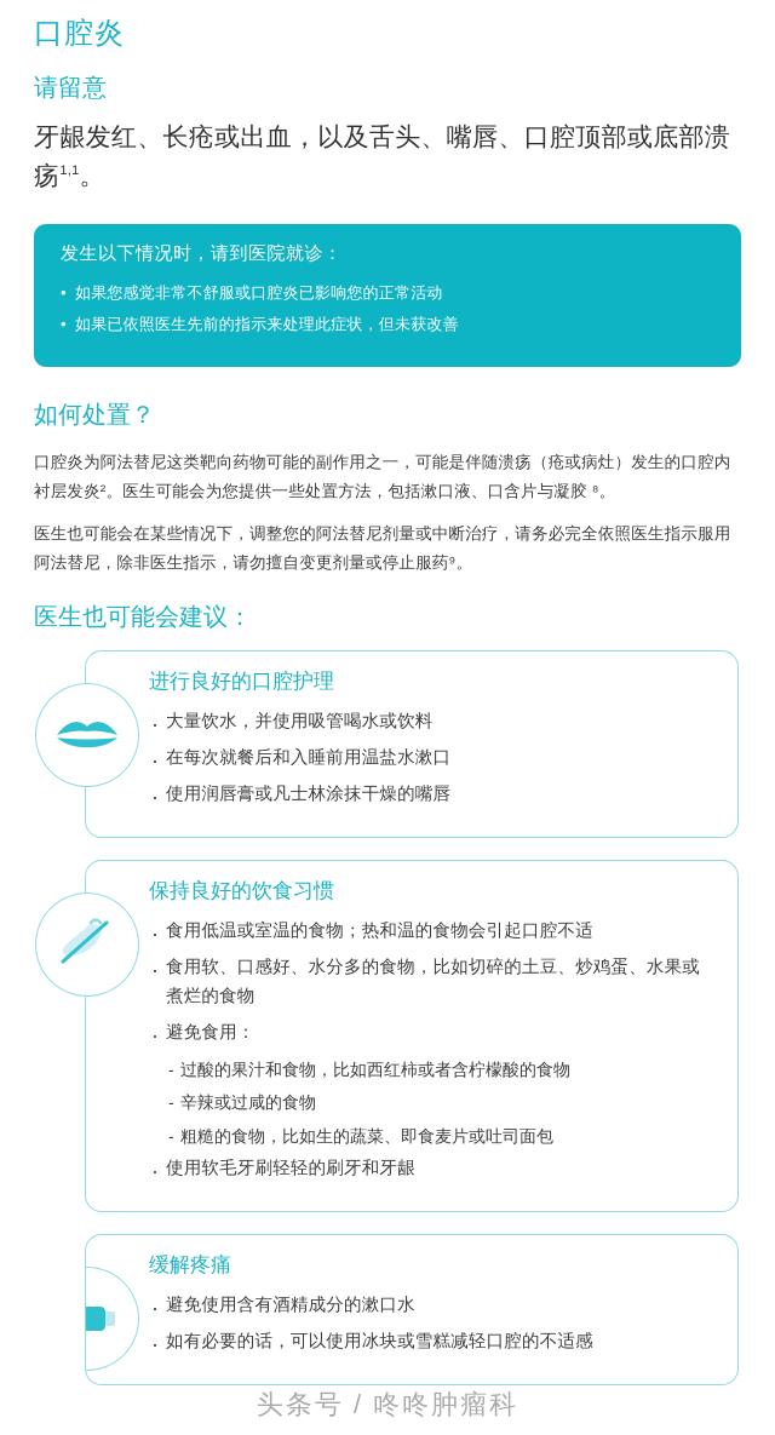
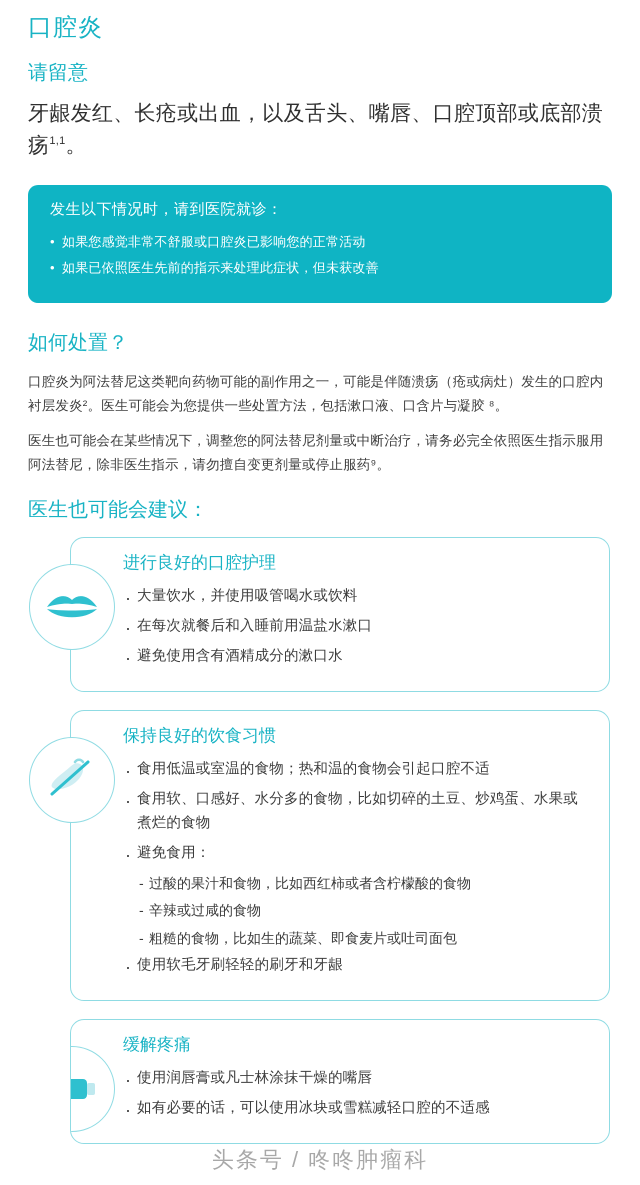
  口腔炎
  请留意
  牙龈发红、长疮或出血，以及舌头、嘴唇、口腔顶部或底部溃疡1,1。
  发生以下情况时，请到医院就诊：
  如果您感觉非常不舒服或口腔炎已影响您的正常活动
  如果已依照医生先前的指示来处理此症状，但未获改善
  如何处置？
  口腔炎为阿法替尼这类靶向药物可能的副作用之一，可能是伴随溃疡（疮或病灶）发生的口腔内衬层发炎²。医生可能会为您提供一些处置方法，包括漱口液、口含片与凝胶 ⁸。
  医生也可能会在某些情况下，调整您的阿法替尼剂量或中断治疗，请务必完全依照医生指示服用阿法替尼，除非医生指示，请勿擅自变更剂量或停止服药⁹。
  医生也可能会建议：
  进行良好的口腔护理
  大量饮水，并使用吸管喝水或饮料
  在每次就餐后和入睡前用温盐水漱口
- 使用润唇膏或凡士林涂抹干燥的嘴唇
+ 避免使用含有酒精成分的漱口水
  保持良好的饮食习惯
  食用低温或室温的食物；热和温的食物会引起口腔不适
  食用软、口感好、水分多的食物，比如切碎的土豆、炒鸡蛋、水果或煮烂的食物
  避免食用：
  过酸的果汁和食物，比如西红柿或者含柠檬酸的食物
  辛辣或过咸的食物
  粗糙的食物，比如生的蔬菜、即食麦片或吐司面包
  使用软毛牙刷轻轻的刷牙和牙龈
  缓解疼痛
- 避免使用含有酒精成分的漱口水
+ 使用润唇膏或凡士林涂抹干燥的嘴唇
  如有必要的话，可以使用冰块或雪糕减轻口腔的不适感
  头条号 / 咚咚肿瘤科
